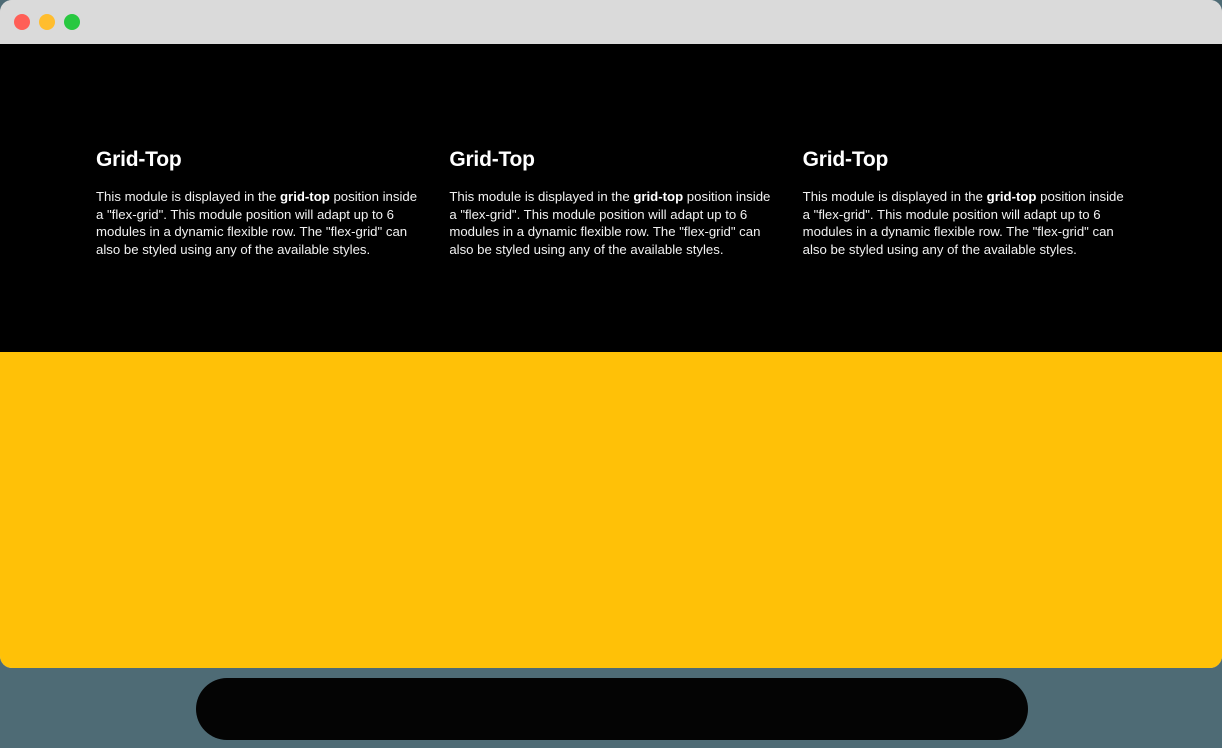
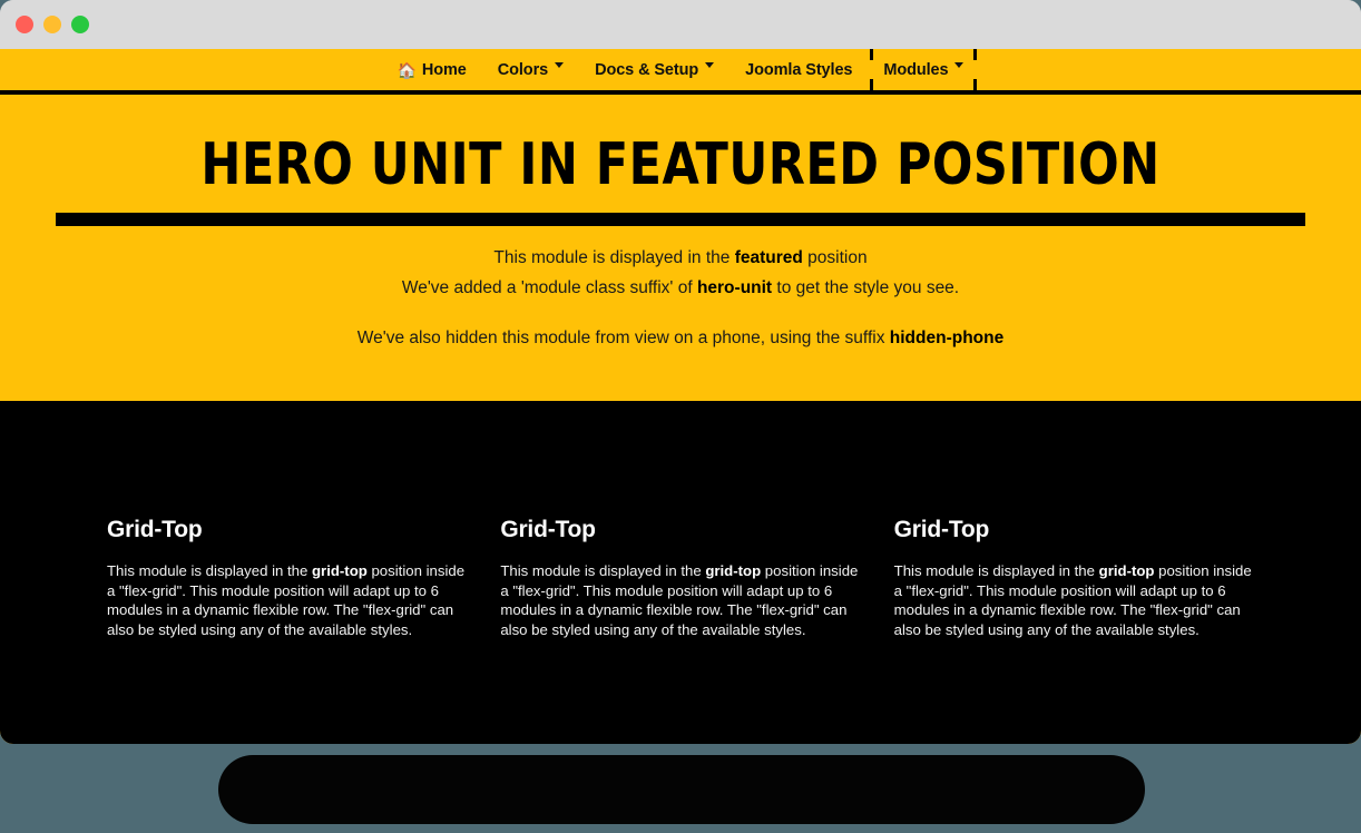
+ 🏠
+ Home
+ Colors
+ Docs & Setup
+ Joomla Styles
+ Modules
+ HERO UNIT IN FEATURED POSITION
+ This module is displayed in the featured position
+ We've added a 'module class suffix' of hero-unit to get the style you see.
+ We've also hidden this module from view on a phone, using the suffix hidden-phone
  Grid-Top
  This module is displayed in the grid-top position inside a "flex-grid". This module position will adapt up to 6 modules in a dynamic flexible row. The "flex-grid" can also be styled using any of the available styles.
  Grid-Top
  This module is displayed in the grid-top position inside a "flex-grid". This module position will adapt up to 6 modules in a dynamic flexible row. The "flex-grid" can also be styled using any of the available styles.
  Grid-Top
  This module is displayed in the grid-top position inside a "flex-grid". This module position will adapt up to 6 modules in a dynamic flexible row. The "flex-grid" can also be styled using any of the available styles.
